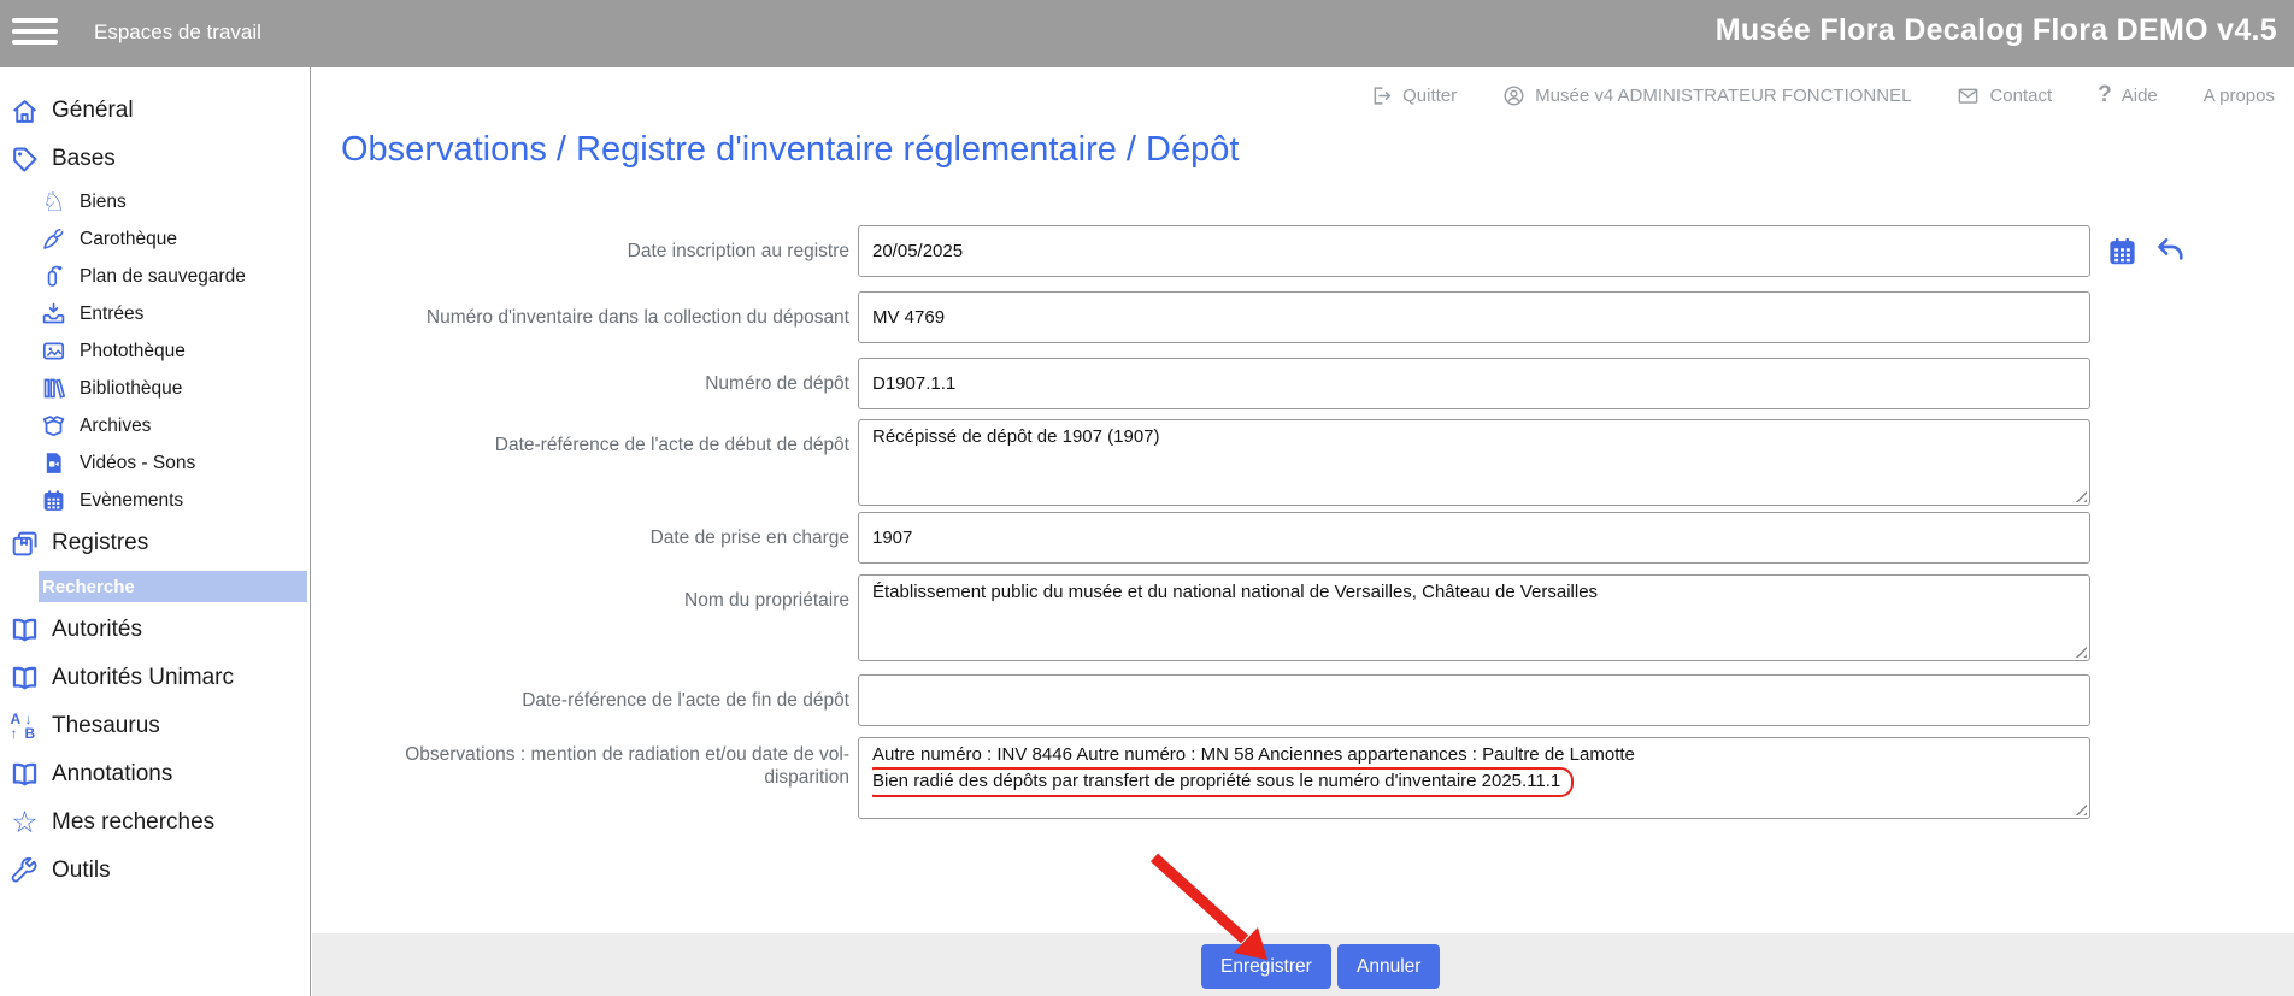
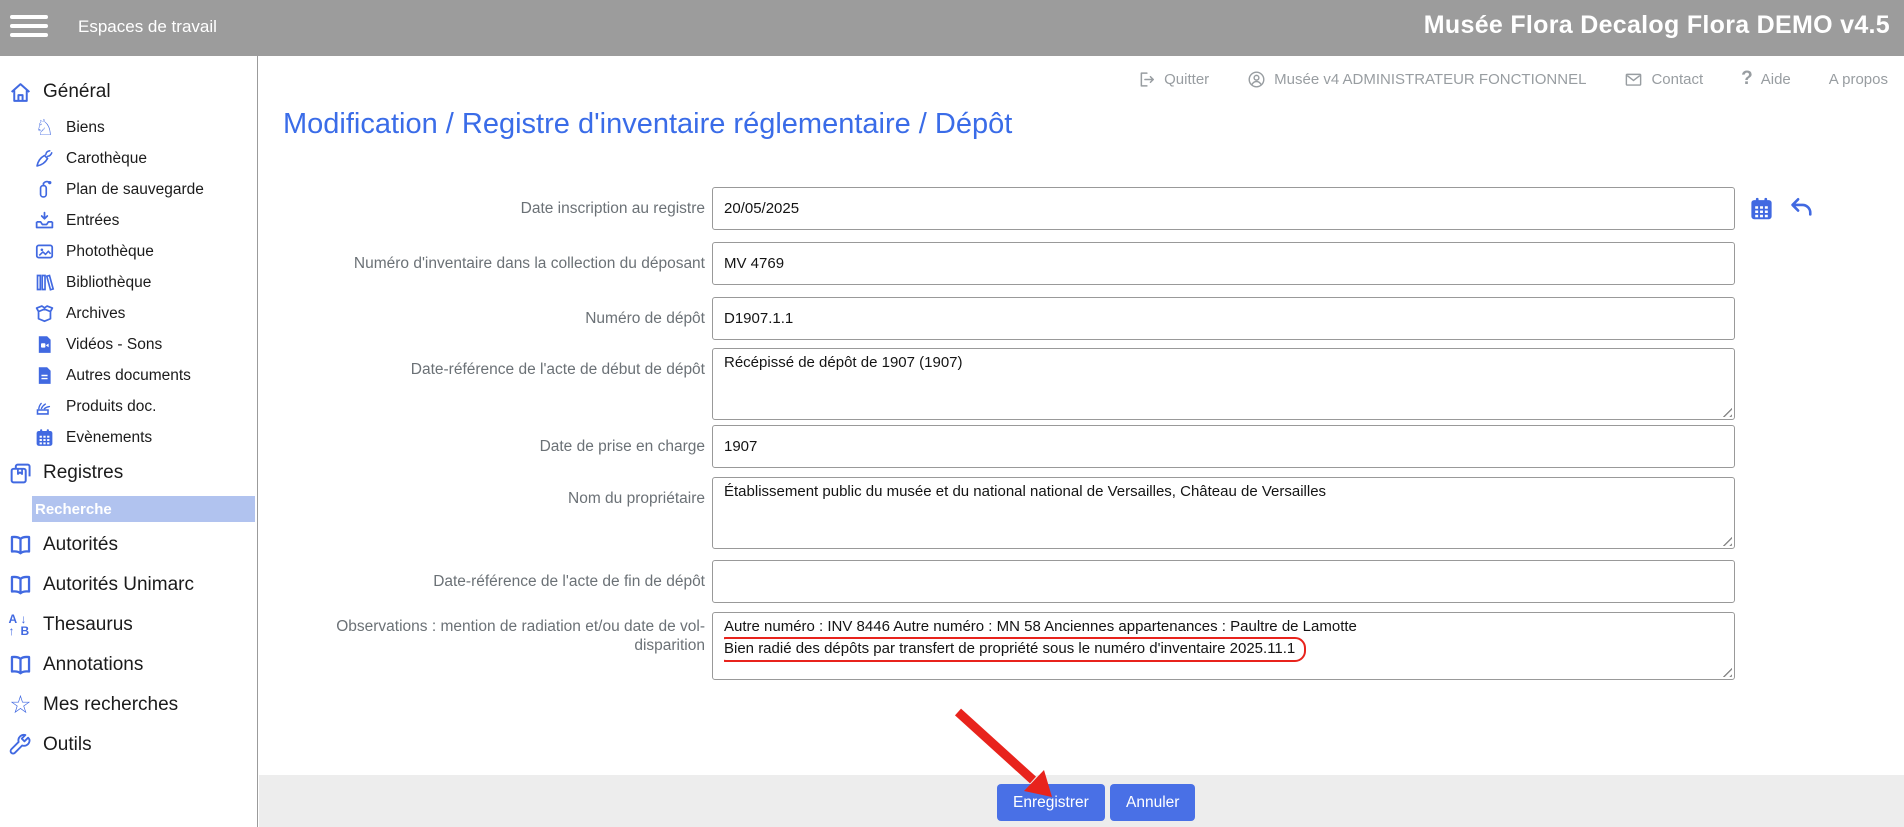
  Espaces de travail
  Musée Flora Decalog Flora DEMO v4.5
  Quitter
  Musée v4 ADMINISTRATEUR FONCTIONNEL
  Contact
  ?
  Aide
  A propos
  Général
- Bases
  ♘
  Biens
  Carothèque
  Plan de sauvegarde
  Entrées
  Photothèque
  Bibliothèque
  Archives
  Vidéos - Sons
+ Autres documents
+ Produits doc.
  Evènements
  Registres
  Recherche
  Autorités
  Autorités Unimarc
  A
  ↓
  ↑
  B
  Thesaurus
  Annotations
  ☆
  Mes recherches
  Outils
- Observations / Registre d'inventaire réglementaire / Dépôt
+ Modification / Registre d'inventaire réglementaire / Dépôt
  Date inscription au registre
  20/05/2025
  Numéro d'inventaire dans la collection du déposant
  MV 4769
  Numéro de dépôt
  D1907.1.1
  Date-référence de l'acte de début de dépôt
  Récépissé de dépôt de 1907 (1907)
  Date de prise en charge
  1907
  Nom du propriétaire
  Établissement public du musée et du national national de Versailles, Château de Versailles
  Date-référence de l'acte de fin de dépôt
  Observations : mention de radiation et/ou date de vol-disparition
  Autre numéro : INV 8446 Autre numéro : MN 58 Anciennes appartenances : Paultre de Lamotte
  Bien radié des dépôts par transfert de propriété sous le numéro d'inventaire 2025.11.1
  Enregistrer
  Annuler
